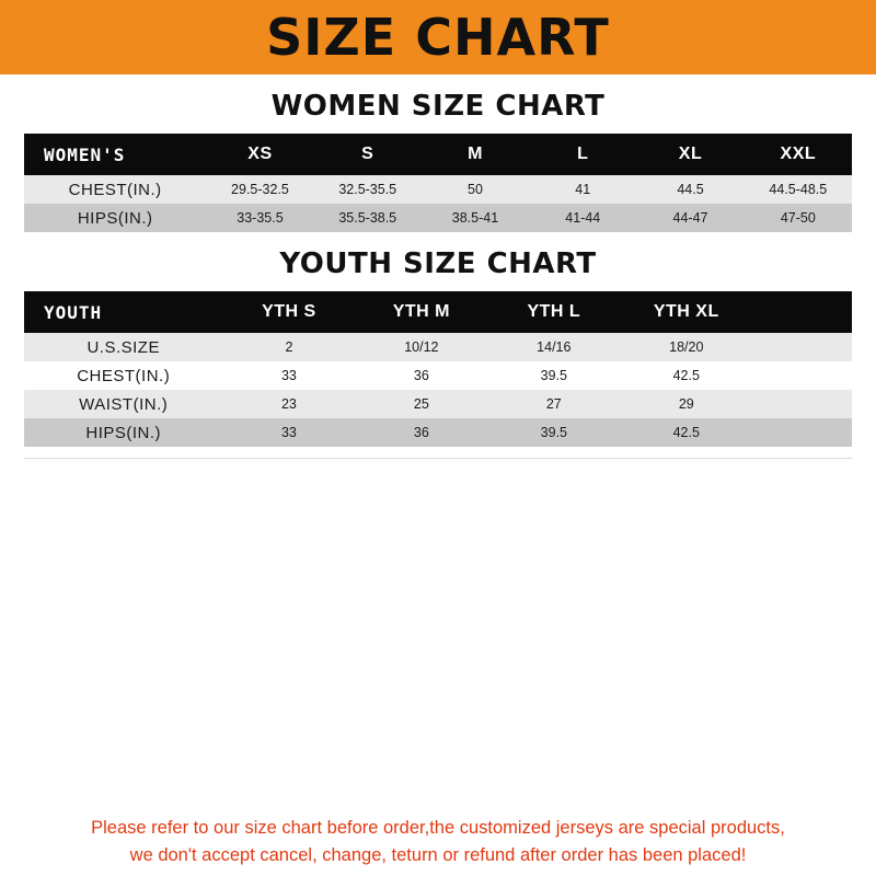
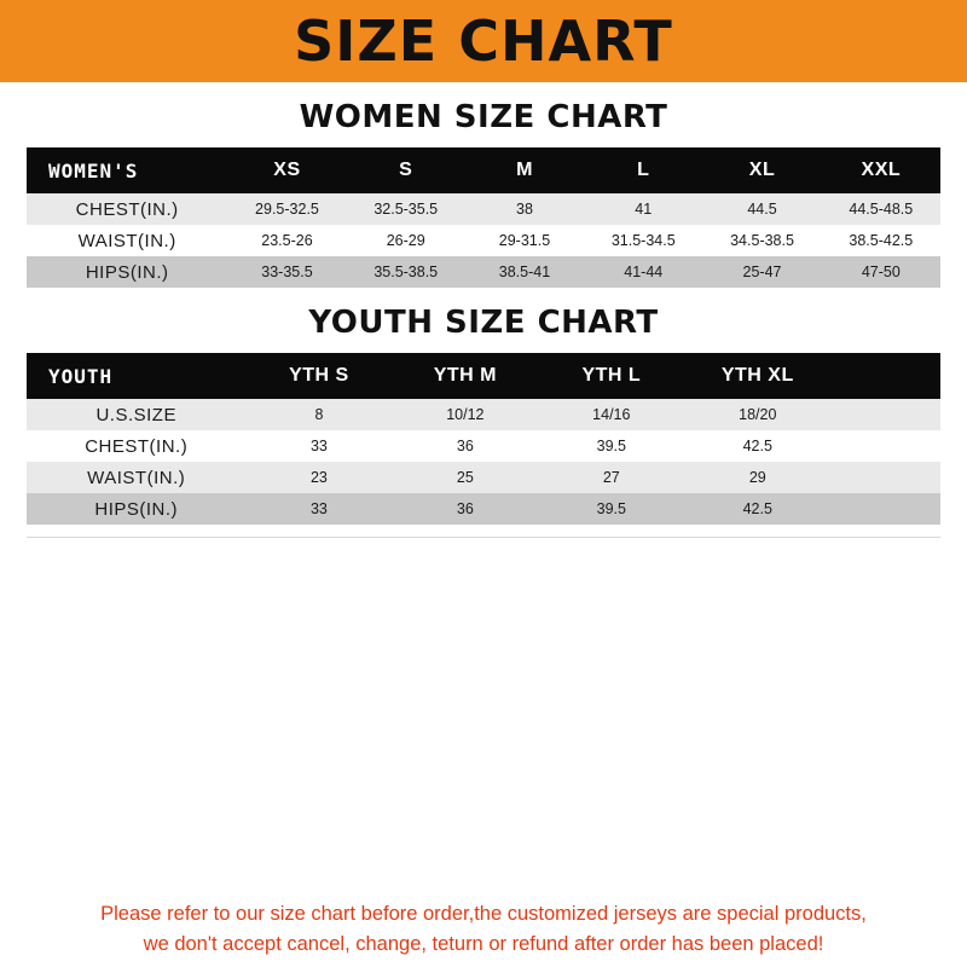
  SIZE CHART
  WOMEN SIZE CHART
  WOMEN'S	XS	S	M	L	XL	XXL
- CHEST(IN.)	29.5-32.5	32.5-35.5	50	41	44.5	44.5-48.5
+ CHEST(IN.)	29.5-32.5	32.5-35.5	38	41	44.5	44.5-48.5
+ WAIST(IN.)	23.5-26	26-29	29-31.5	31.5-34.5	34.5-38.5	38.5-42.5
- HIPS(IN.)	33-35.5	35.5-38.5	38.5-41	41-44	44-47	47-50
+ HIPS(IN.)	33-35.5	35.5-38.5	38.5-41	41-44	25-47	47-50
  YOUTH SIZE CHART
  YOUTH	YTH S	YTH M	YTH L	YTH XL
- U.S.SIZE	2	10/12	14/16	18/20
+ U.S.SIZE	8	10/12	14/16	18/20
  CHEST(IN.)	33	36	39.5	42.5
  WAIST(IN.)	23	25	27	29
  HIPS(IN.)	33	36	39.5	42.5
  Please refer to our size chart before order,the customized jerseys are special products,
  we don't accept cancel, change, teturn or refund after order has been placed!
